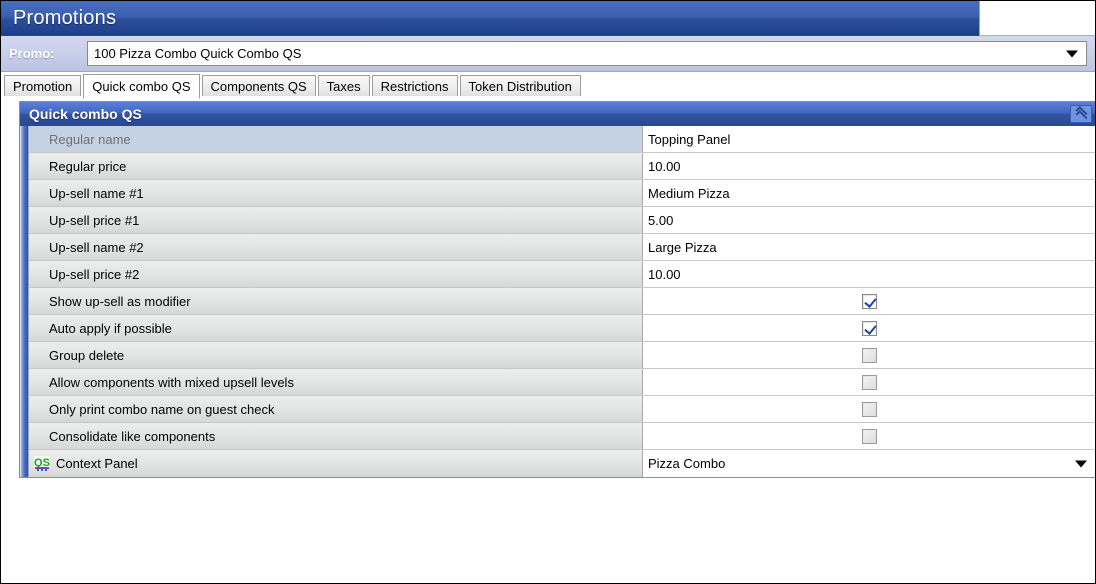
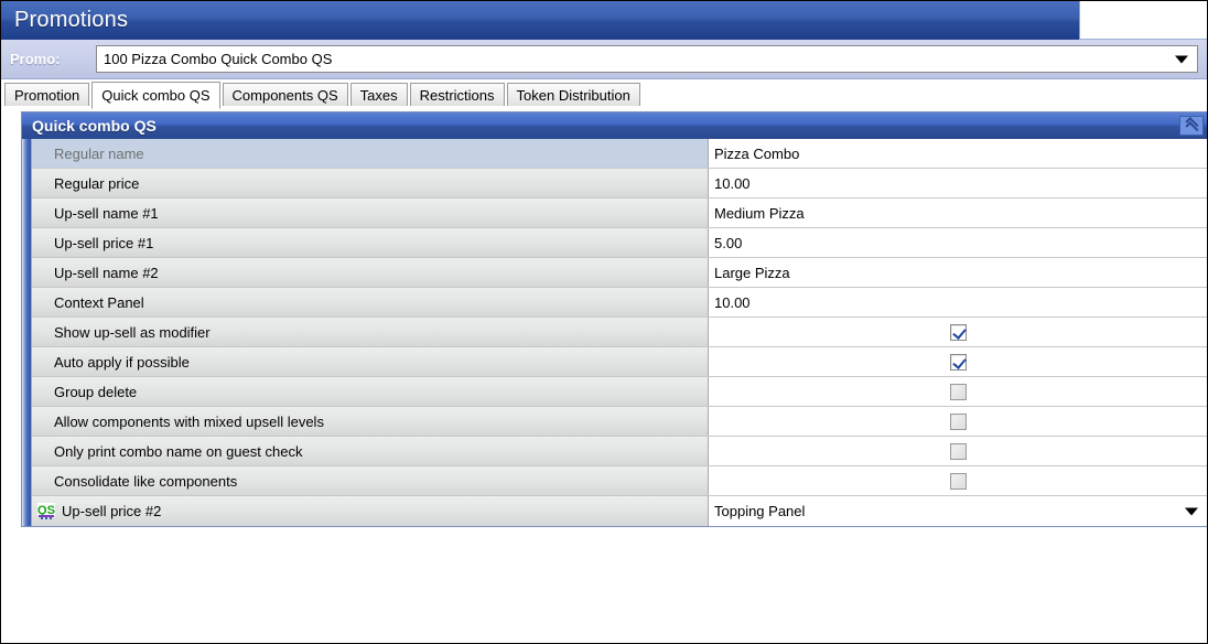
  Promotions
  Promo:
  100 Pizza Combo Quick Combo QS
  Promotion
  Quick combo QS
  Components QS
  Taxes
  Restrictions
  Token Distribution
  Quick combo QS
  Regular name
- Topping Panel
+ Pizza Combo
  Regular price
  10.00
  Up-sell name #1
  Medium Pizza
  Up-sell price #1
  5.00
  Up-sell name #2
  Large Pizza
- Up-sell price #2
+ Context Panel
  10.00
  Show up-sell as modifier
  Auto apply if possible
  Group delete
  Allow components with mixed upsell levels
  Only print combo name on guest check
  Consolidate like components
  QS
- Context Panel
+ Up-sell price #2
- Pizza Combo
+ Topping Panel
